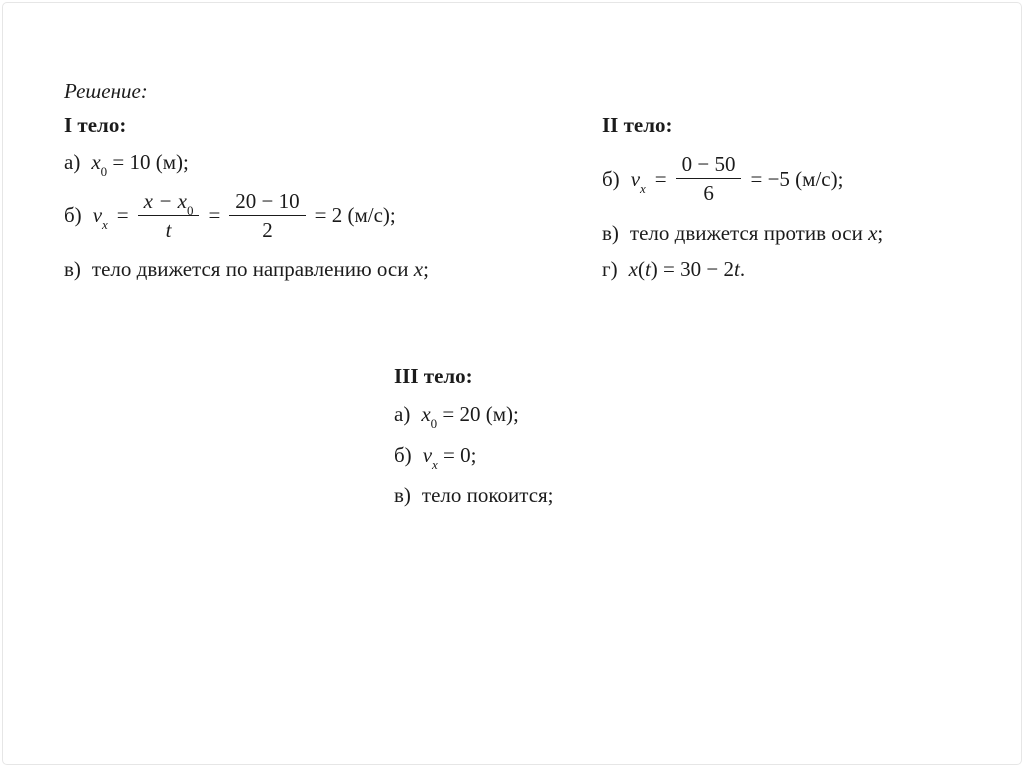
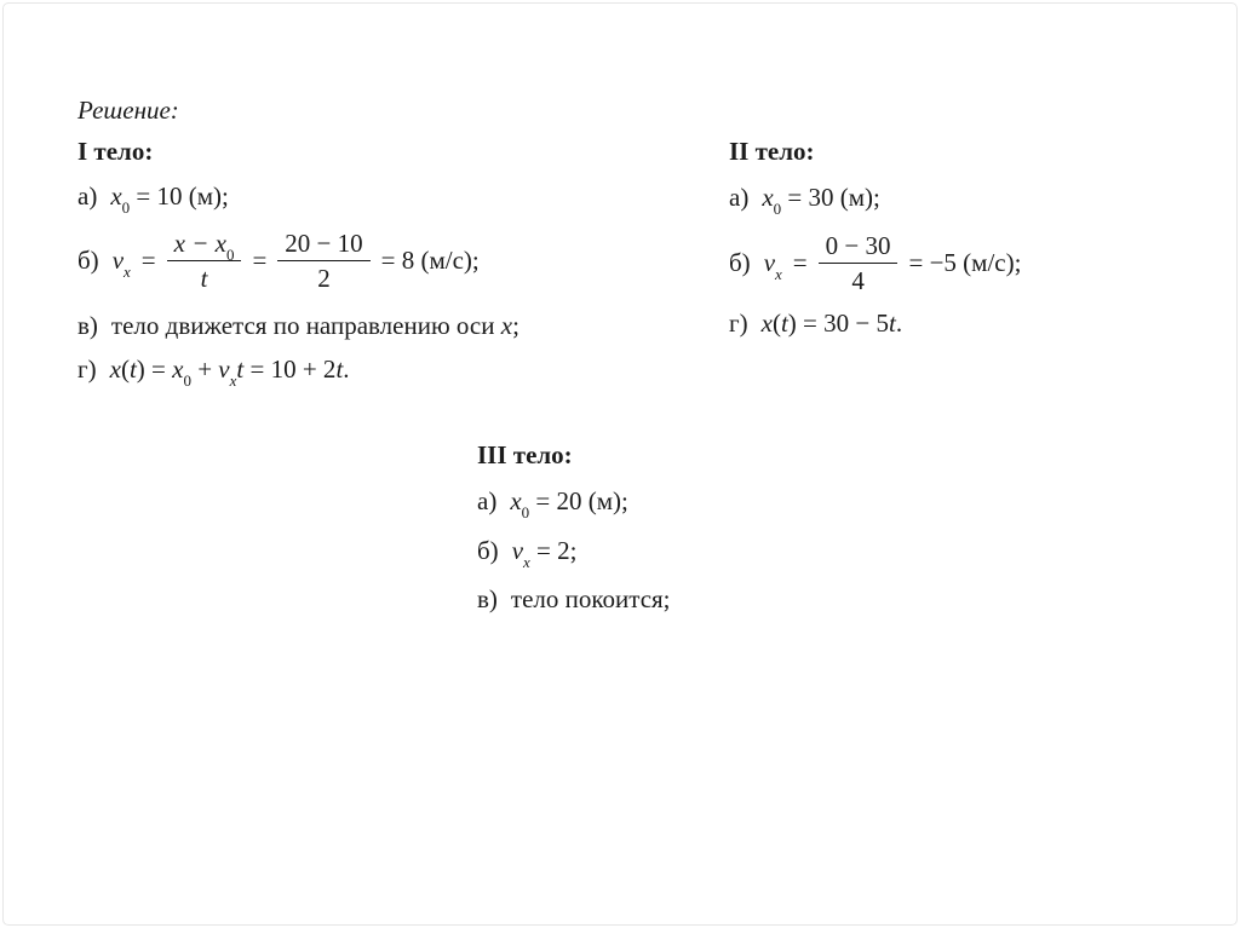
  Решение:
  I тело:
  а) x0 = 10 (м);
  б)
  vx
  =
  x − x0
  t
  =
  20 − 10
  2
- = 2 (м/с);
+ = 8 (м/с);
  в) тело движется по направлению оси x;
+ г) x(t) = x0 + vxt = 10 + 2t.
  II тело:
+ а) x0 = 30 (м);
  б)
  vx
  =
- 0 − 50
+ 0 − 30
- 6
+ 4
  = −5 (м/с);
- в) тело движется против оси x;
- г) x(t) = 30 − 2t.
+ г) x(t) = 30 − 5t.
  III тело:
  а) x0 = 20 (м);
- б) vx = 0;
+ б) vx = 2;
  в) тело покоится;
